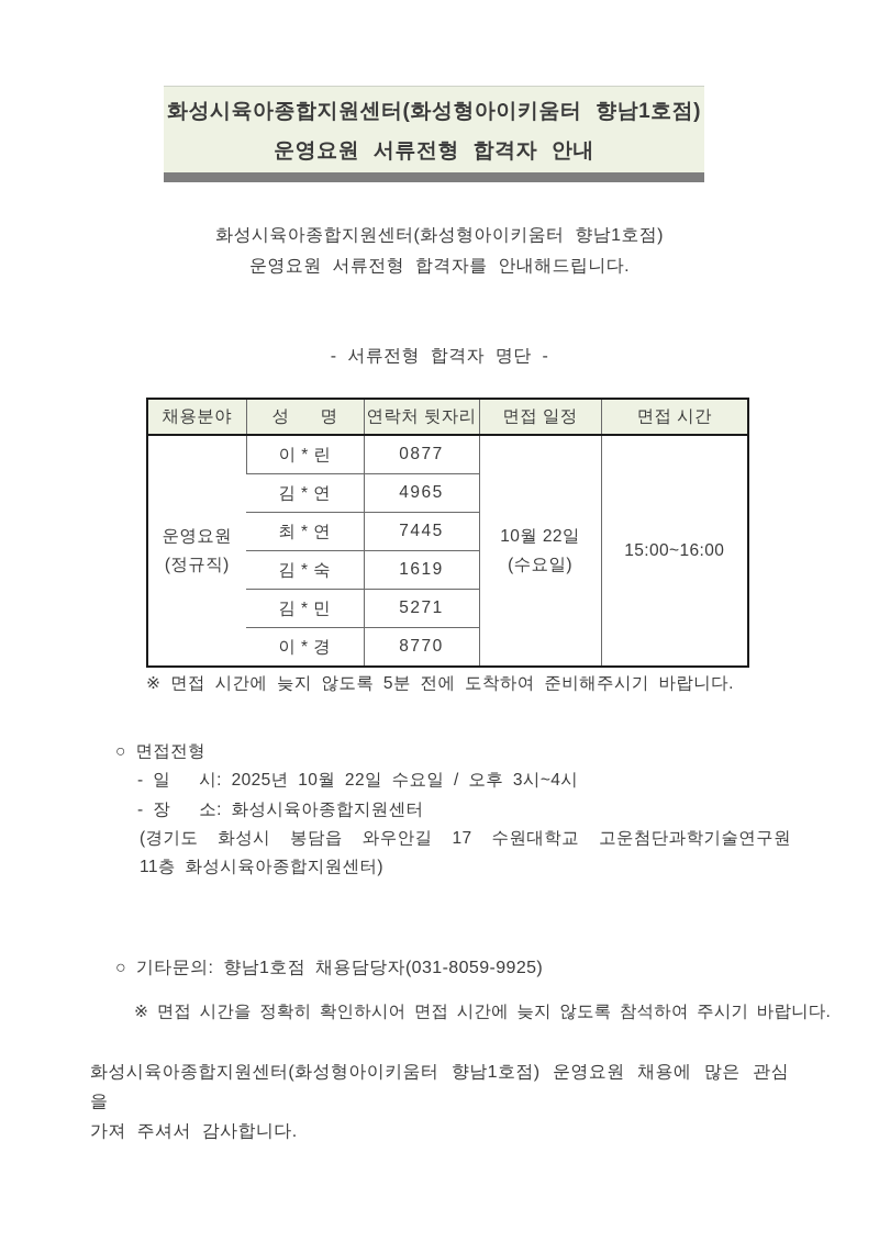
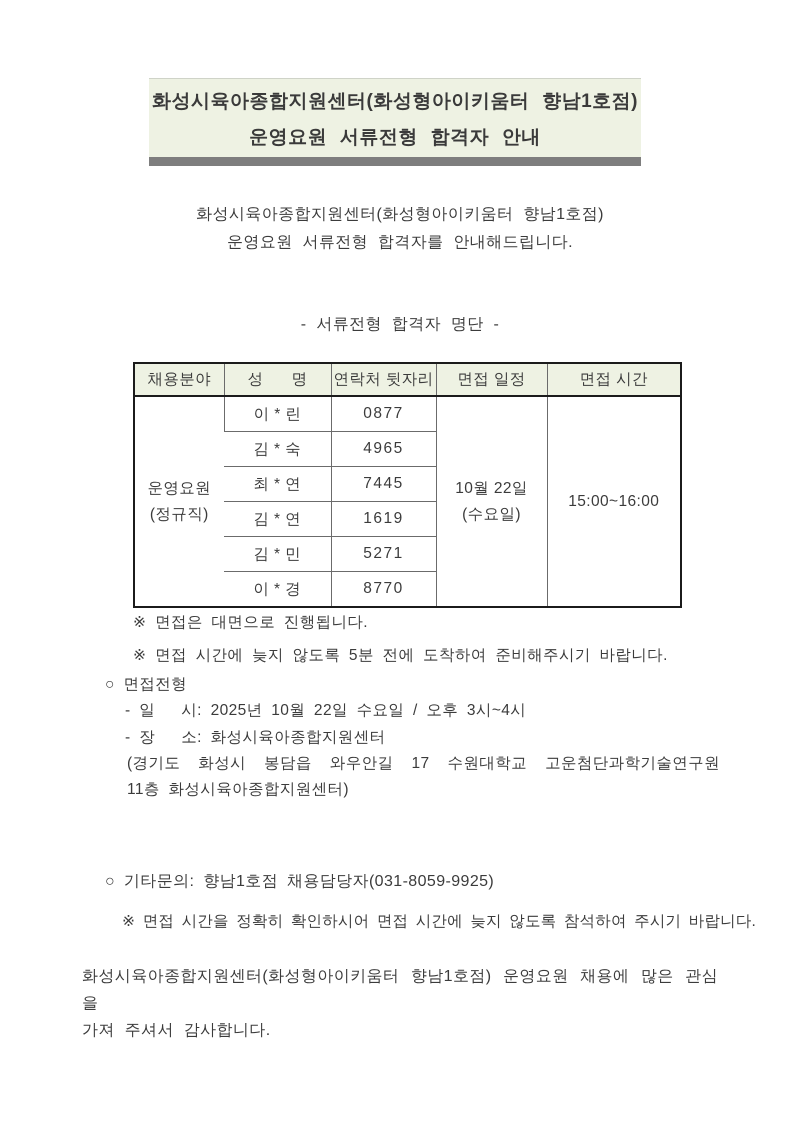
  화성시육아종합지원센터(화성형아이키움터 향남1호점)
  운영요원 서류전형 합격자 안내
  화성시육아종합지원센터(화성형아이키움터 향남1호점)
  운영요원 서류전형 합격자를 안내해드립니다.
  - 서류전형 합격자 명단 -
  채용분야	성 명	연락처 뒷자리	면접 일정	면접 시간
  운영요원 (정규직)	이 * 린	0877	10월 22일 (수요일)	15:00~16:00
- 김 * 연	4965
+ 김 * 숙	4965
  최 * 연	7445
- 김 * 숙	1619
+ 김 * 연	1619
  김 * 민	5271
  이 * 경	8770
+ ※ 면접은 대면으로 진행됩니다.
  ※ 면접 시간에 늦지 않도록 5분 전에 도착하여 준비해주시기 바랍니다.
  ○ 면접전형
  - 일 시: 2025년 10월 22일 수요일 / 오후 3시~4시
  - 장 소: 화성시육아종합지원센터
  (경기도 화성시 봉담읍 와우안길 17 수원대학교 고운첨단과학기술연구원
  11층 화성시육아종합지원센터)
  ○ 기타문의: 향남1호점 채용담당자(031-8059-9925)
  ※ 면접 시간을 정확히 확인하시어 면접 시간에 늦지 않도록 참석하여 주시기 바랍니다.
  화성시육아종합지원센터(화성형아이키움터 향남1호점) 운영요원 채용에 많은 관심을
  가져 주셔서 감사합니다.
